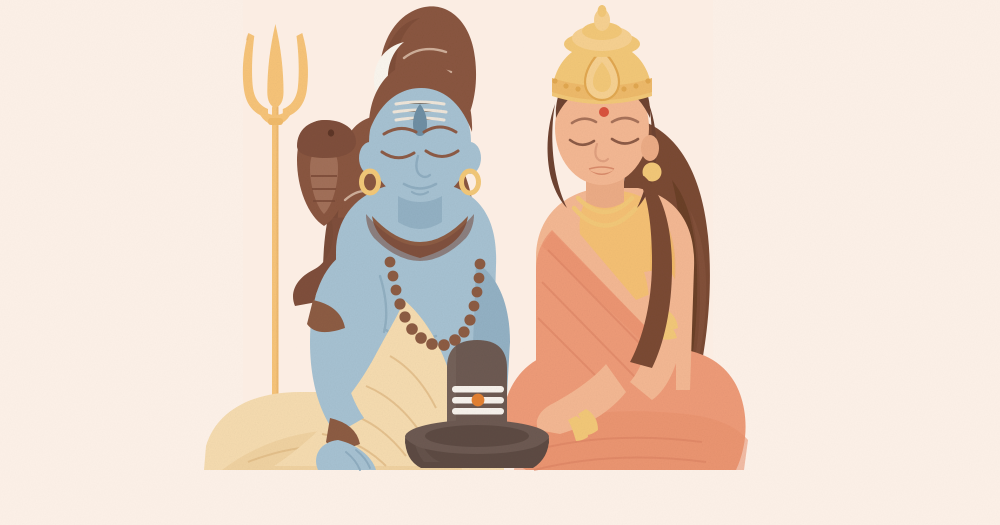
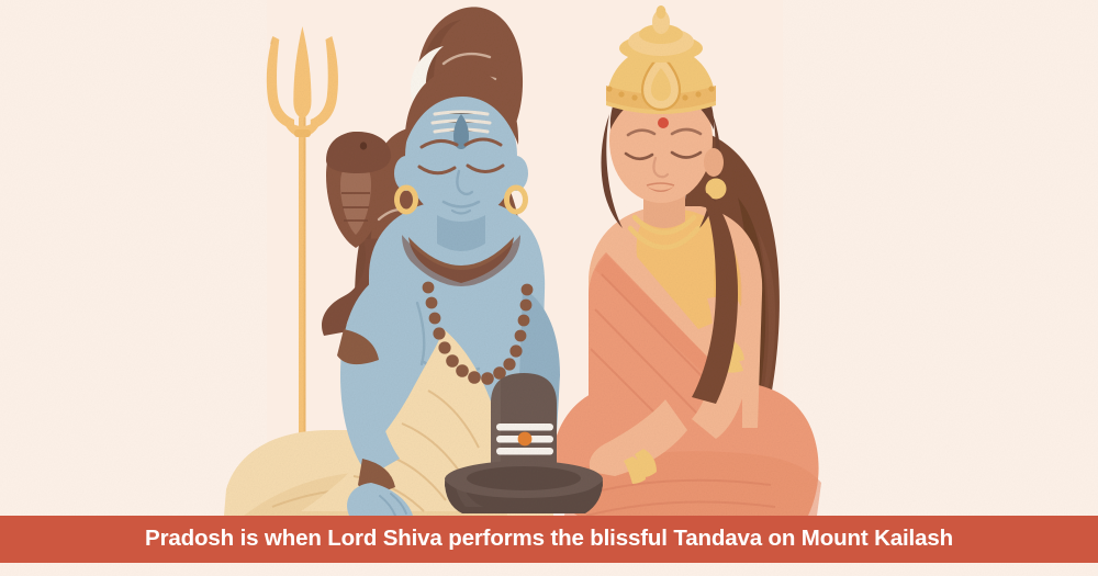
+ Pradosh is when Lord Shiva performs the blissful Tandava on Mount Kailash
